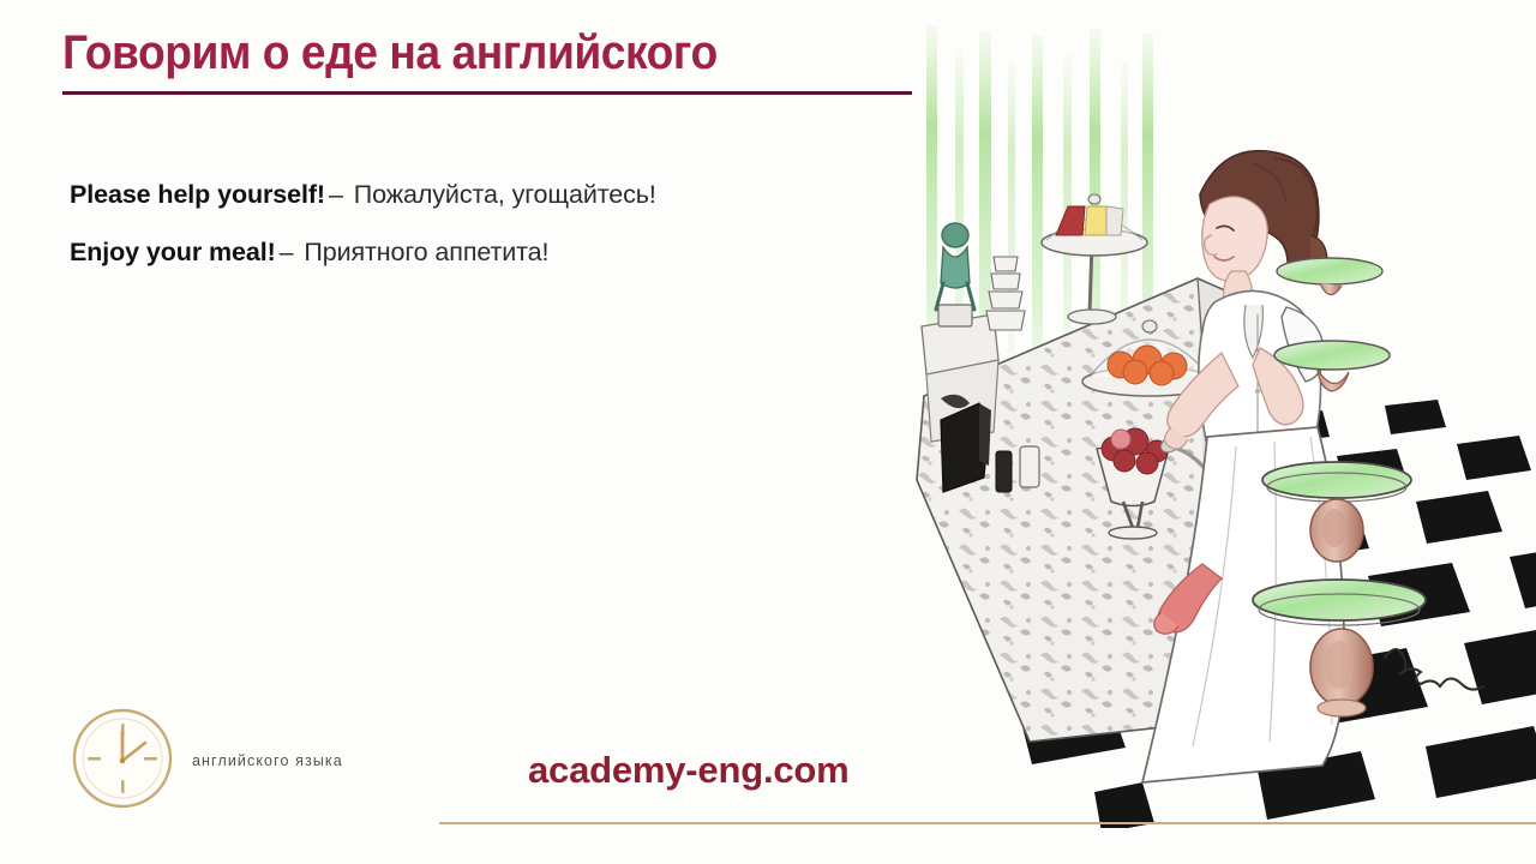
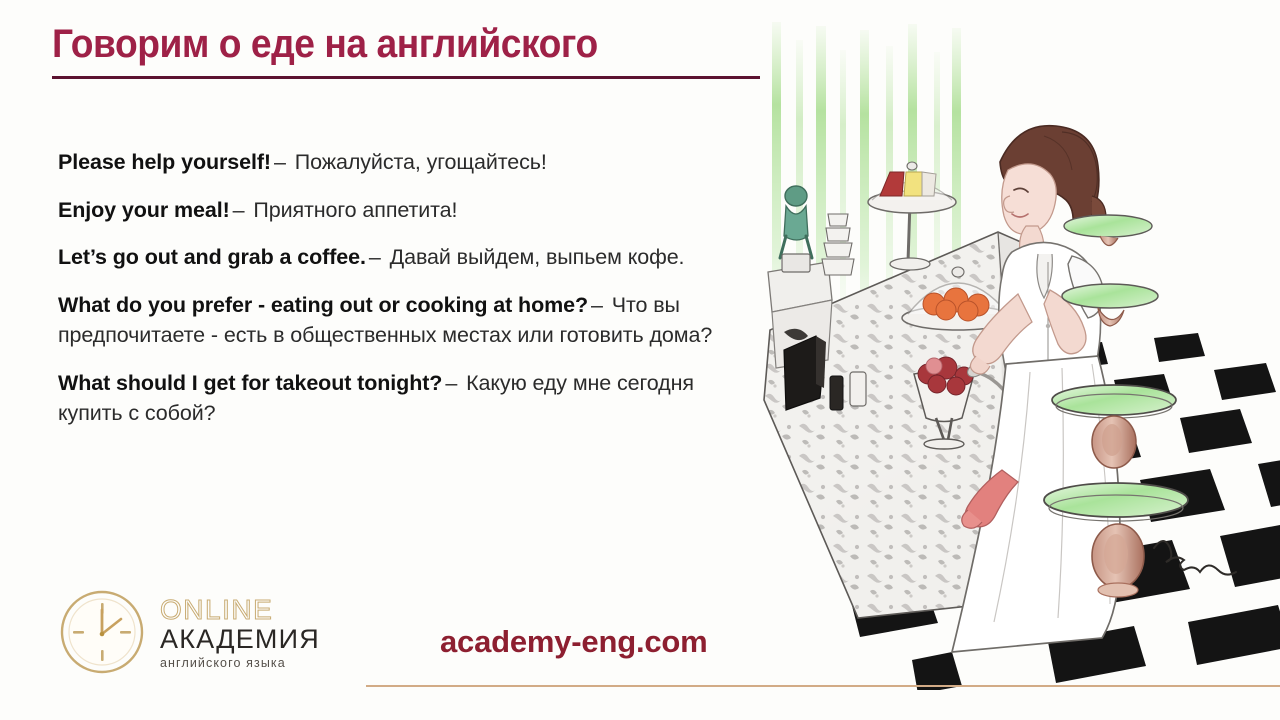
  Говорим о еде на английского
  Please help yourself! – Пожалуйста, угощайтесь!
  Enjoy your meal! – Приятного аппетита!
+ Let’s go out and grab a coffee. – Давай выйдем, выпьем кофе.
+ What do you prefer - eating out or cooking at home? – Что вы предпочитаете - есть в общественных местах или готовить дома?
+ What should I get for takeout tonight? – Какую еду мне сегодня купить с собой?
+ ONLINE
+ АКАДЕМИЯ
  английского языка
  academy-eng.com
